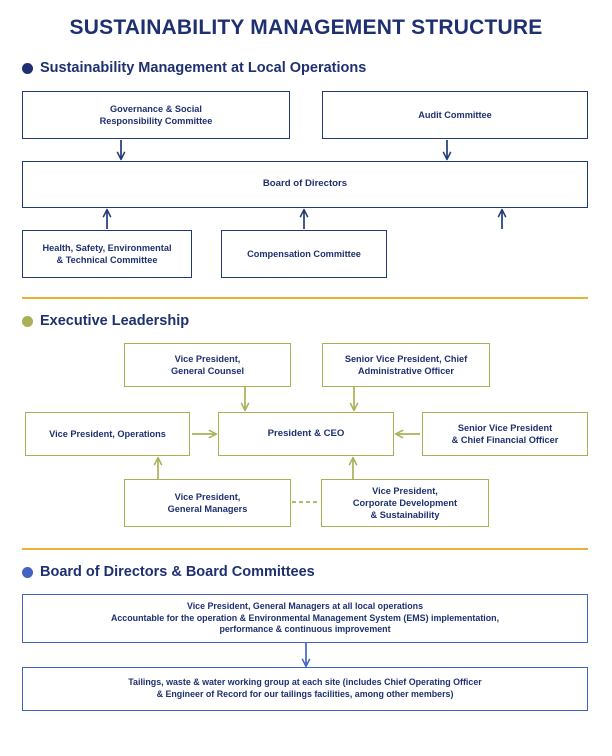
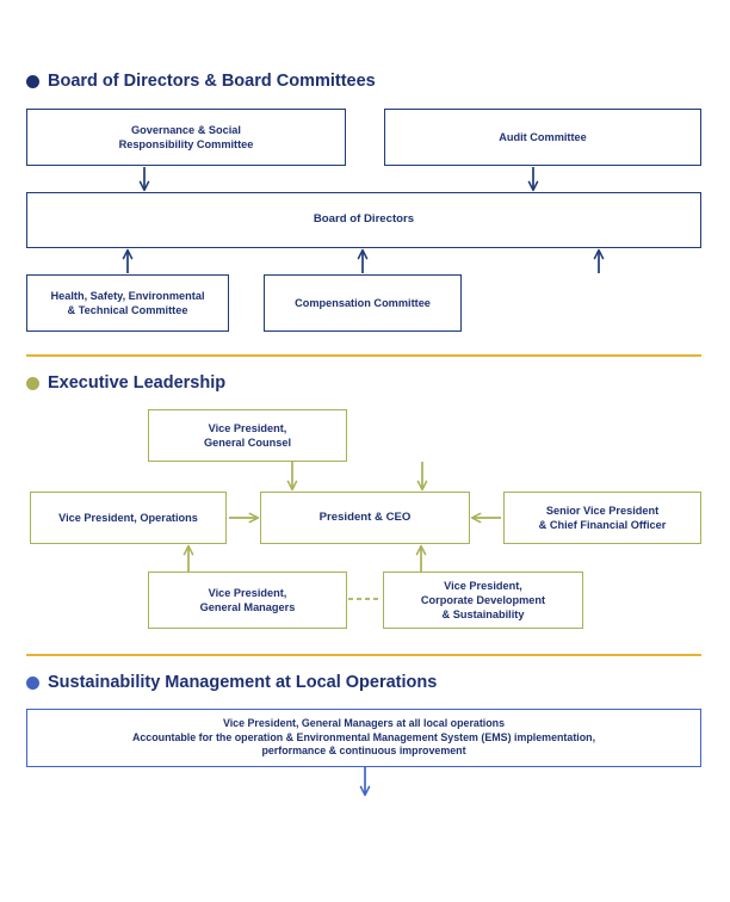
- SUSTAINABILITY MANAGEMENT STRUCTURE
- Sustainability Management at Local Operations
+ Board of Directors & Board Committees
  Governance & Social
  Responsibility Committee
  Audit Committee
  Board of Directors
  Health, Safety, Environmental
  & Technical Committee
  Compensation Committee
  Executive Leadership
  Vice President,
  General Counsel
- Senior Vice President, Chief
- Administrative Officer
  Vice President, Operations
  President & CEO
  Senior Vice President
  & Chief Financial Officer
  Vice President,
  General Managers
  Vice President,
  Corporate Development
  & Sustainability
- Board of Directors & Board Committees
+ Sustainability Management at Local Operations
  Vice President, General Managers at all local operations
  Accountable for the operation & Environmental Management System (EMS) implementation,
  performance & continuous improvement
- Tailings, waste & water working group at each site (includes Chief Operating Officer
- & Engineer of Record for our tailings facilities, among other members)
